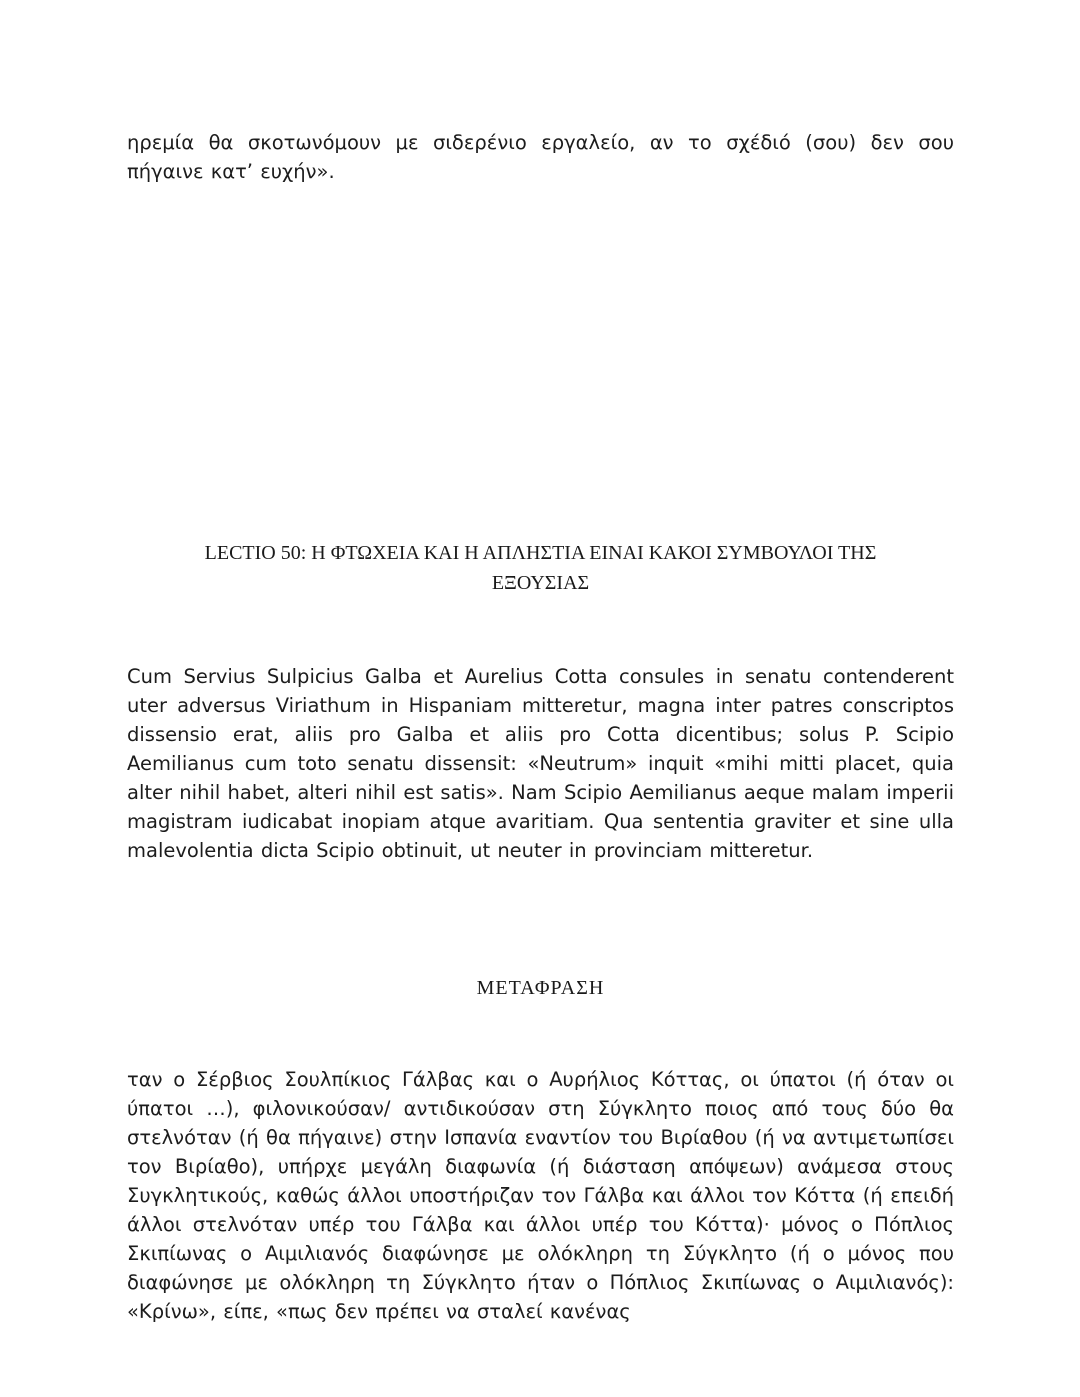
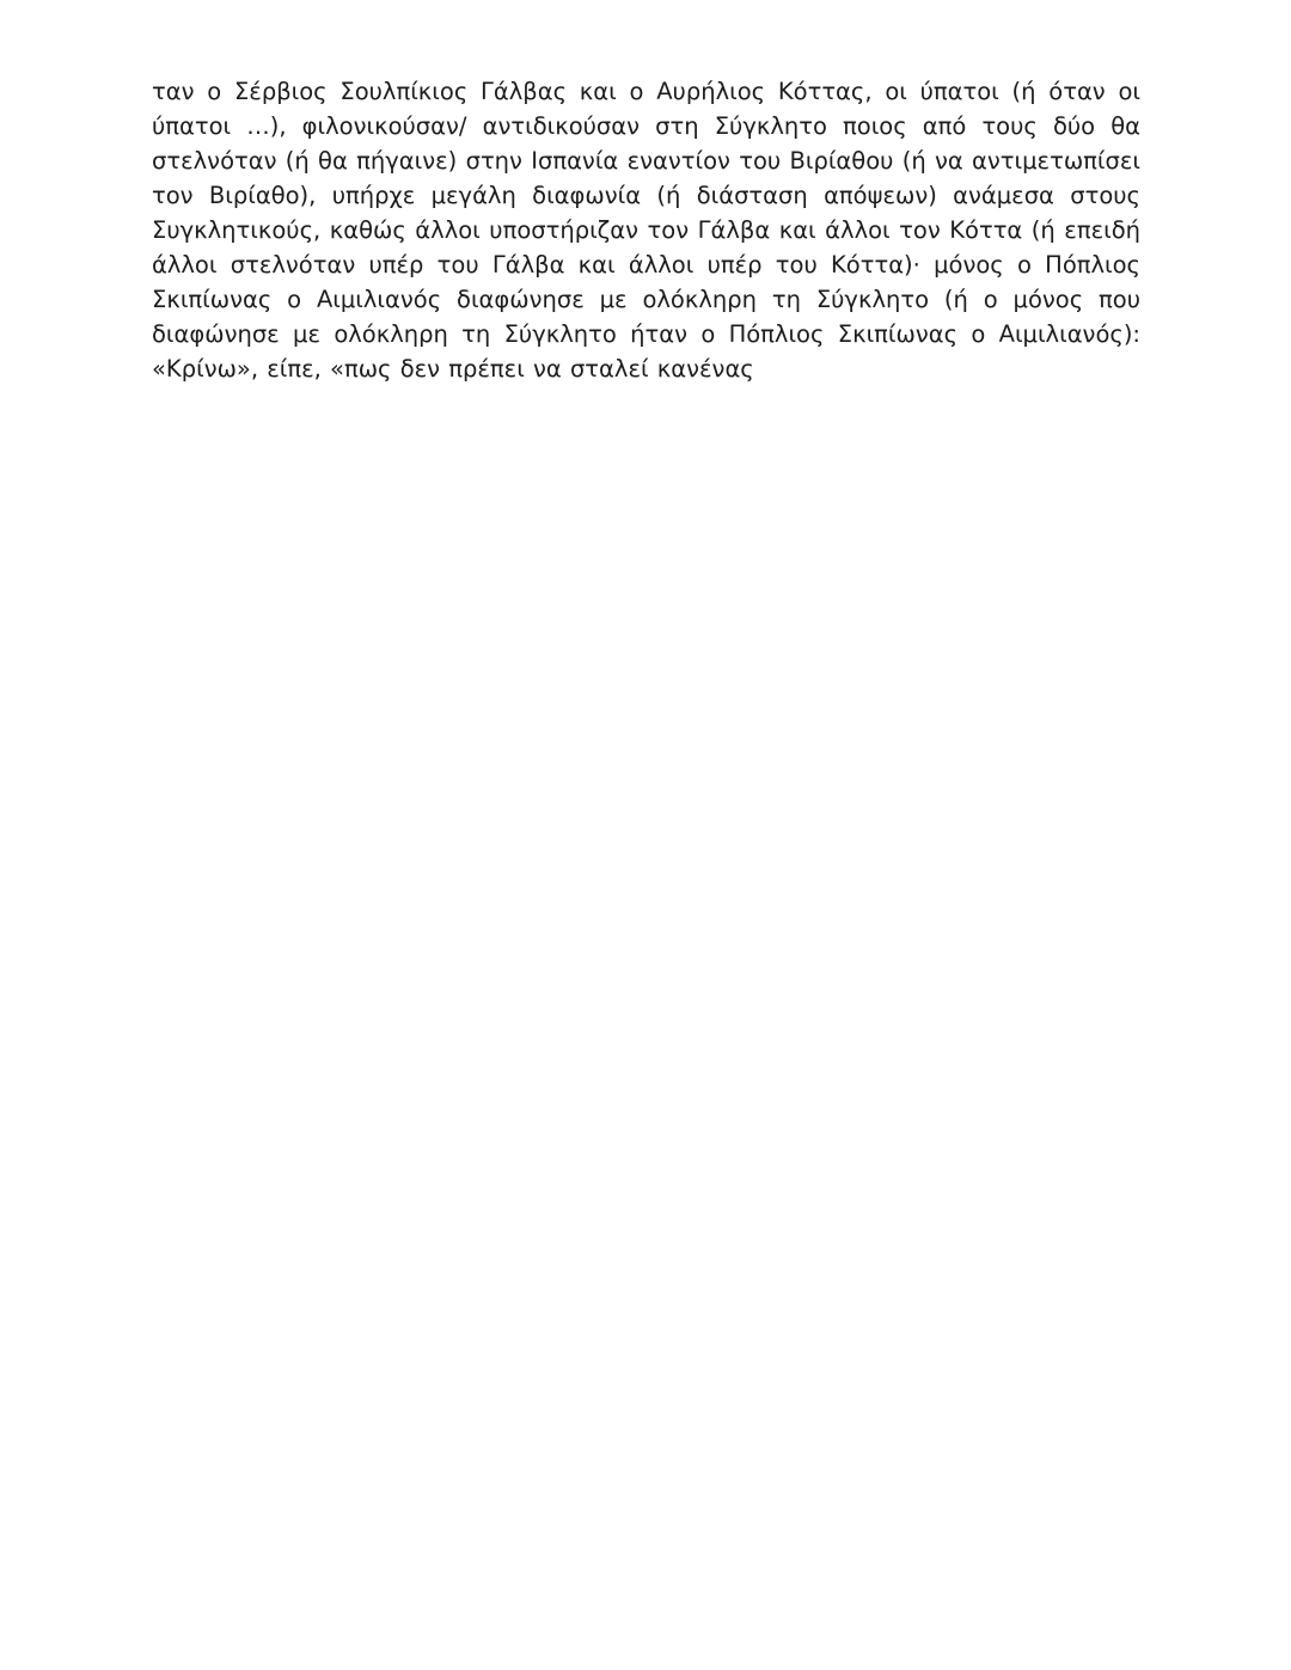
- ηρεμία θα σκοτωνόμουν με σιδερένιο εργαλείο, αν το σχέδιό (σου) δεν σου πήγαινε κατ’ ευχήν».
- LECTIO 50: Η ΦΤΩΧΕΙΑ ΚΑΙ Η ΑΠΛΗΣΤΙΑ ΕΙΝΑΙ ΚΑΚΟΙ ΣΥΜΒΟΥΛΟΙ ΤΗΣ ΕΞΟΥΣΙΑΣ
- Cum Servius Sulpicius Galba et Aurelius Cotta consules in senatu contenderent uter adversus Viriathum in Hispaniam mitteretur, magna inter patres conscriptos dissensio erat, aliis pro Galba et aliis pro Cotta dicentibus; solus P. Scipio Aemilianus cum toto senatu dissensit: «Neutrum» inquit «mihi mitti placet, quia alter nihil habet, alteri nihil est satis». Nam Scipio Aemilianus aeque malam imperii magistram iudicabat inopiam atque avaritiam. Qua sententia graviter et sine ulla malevolentia dicta Scipio obtinuit, ut neuter in provinciam mitteretur.
- ΜΕΤΑΦΡΑΣΗ
  ταν ο Σέρβιος Σουλπίκιος Γάλβας και ο Αυρήλιος Κόττας, οι ύπατοι (ή όταν οι ύπατοι …), φιλονικούσαν/ αντιδικούσαν στη Σύγκλητο ποιος από τους δύο θα στελνόταν (ή θα πήγαινε) στην Ισπανία εναντίον του Βιρίαθου (ή να αντιμετωπίσει τον Βιρίαθο), υπήρχε μεγάλη διαφωνία (ή διάσταση απόψεων) ανάμεσα στους Συγκλητικούς, καθώς άλλοι υποστήριζαν τον Γάλβα και άλλοι τον Κόττα (ή επειδή άλλοι στελνόταν υπέρ του Γάλβα και άλλοι υπέρ του Κόττα)· μόνος ο Πόπλιος Σκιπίωνας ο Αιμιλιανός διαφώνησε με ολόκληρη τη Σύγκλητο (ή ο μόνος που διαφώνησε με ολόκληρη τη Σύγκλητο ήταν ο Πόπλιος Σκιπίωνας ο Αιμιλιανός): «Κρίνω», είπε, «πως δεν πρέπει να σταλεί κανένας
